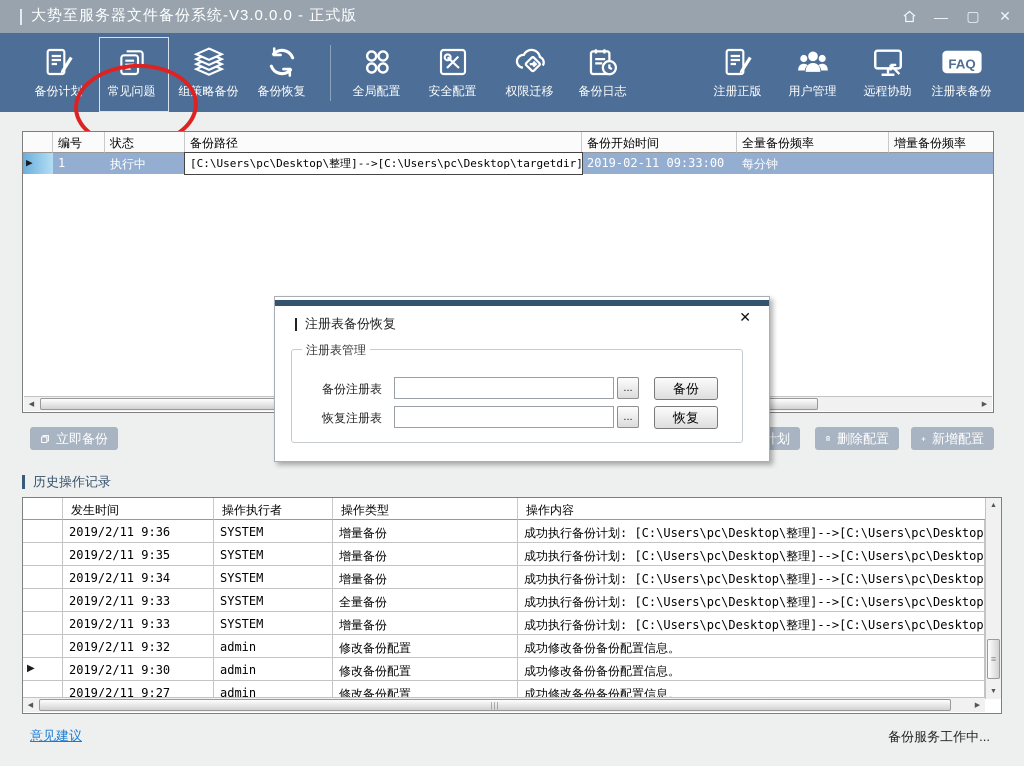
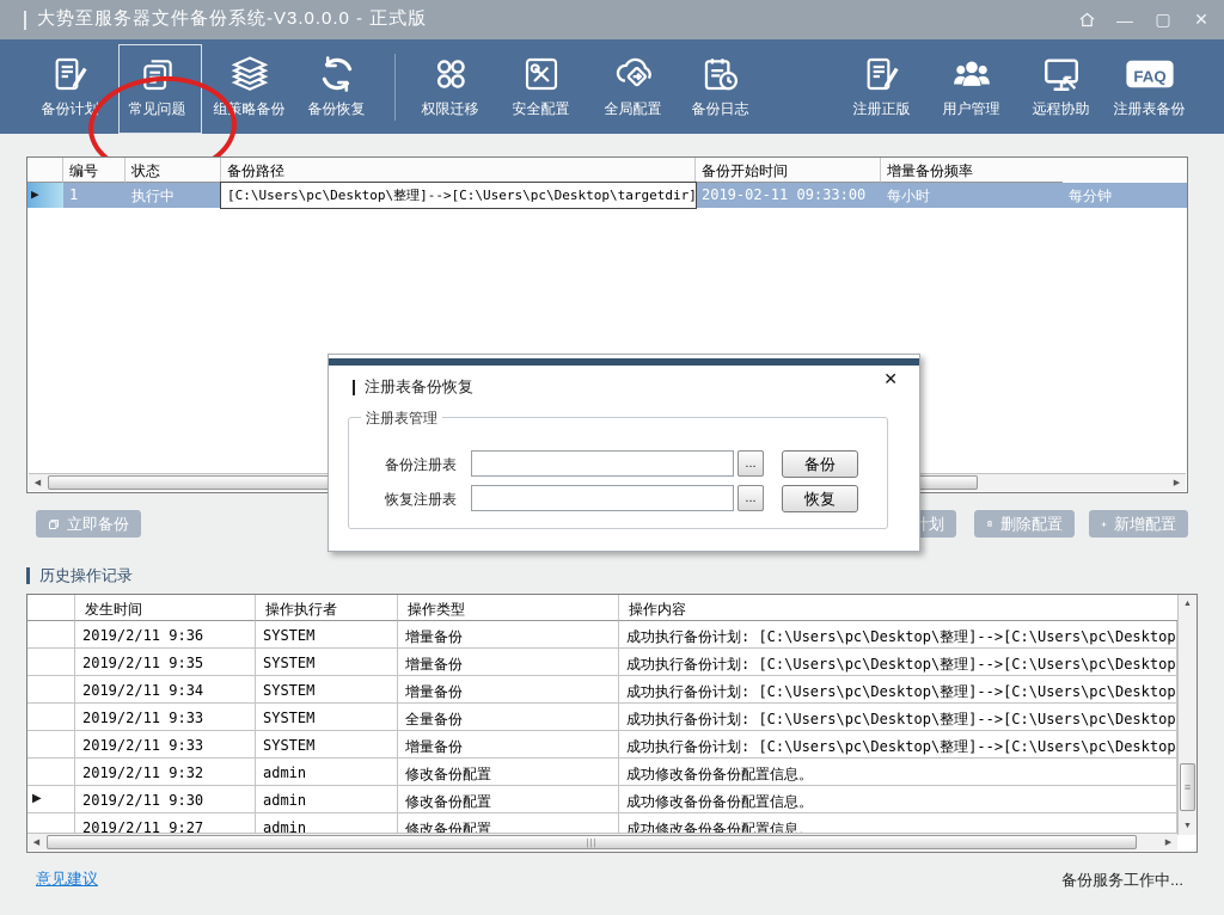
  大势至服务器文件备份系统-V3.0.0.0 - 正式版
  —
  ▢
  ✕
  备份计划
  常见问题
  组策略备份
  备份恢复
- 全局配置
+ 权限迁移
  安全配置
- 权限迁移
+ 全局配置
  备份日志
  注册正版
  用户管理
  远程协助
  FAQ
  注册表备份
  编号
  状态
  备份路径
  备份开始时间
- 全量备份频率
  增量备份频率
  ▶
  1
  执行中
  [C:\Users\pc\Desktop\整理]-->[C:\Users\pc\Desktop\targetdir]
  2019-02-11 09:33:00
+ 每小时
  每分钟
  立即备份
  计划
  删除配置
  新增配置
  历史操作记录
  发生时间
  操作执行者
  操作类型
  操作内容
  2019/2/11 9:36
  SYSTEM
  增量备份
  成功执行备份计划: [C:\Users\pc\Desktop\整理]-->[C:\Users\pc\Desktop
  2019/2/11 9:35
  SYSTEM
  增量备份
  成功执行备份计划: [C:\Users\pc\Desktop\整理]-->[C:\Users\pc\Desktop
  2019/2/11 9:34
  SYSTEM
  增量备份
  成功执行备份计划: [C:\Users\pc\Desktop\整理]-->[C:\Users\pc\Desktop
  2019/2/11 9:33
  SYSTEM
  全量备份
  成功执行备份计划: [C:\Users\pc\Desktop\整理]-->[C:\Users\pc\Desktop
  2019/2/11 9:33
  SYSTEM
  增量备份
  成功执行备份计划: [C:\Users\pc\Desktop\整理]-->[C:\Users\pc\Desktop
  2019/2/11 9:32
  admin
  修改备份配置
  成功修改备份备份配置信息。
  ▶
  2019/2/11 9:30
  admin
  修改备份配置
  成功修改备份备份配置信息。
  2019/2/11 9:27
  admin
  修改备份配置
  成功修改备份备份配置信息。
  ≡
  |||
  意见建议
  备份服务工作中...
  注册表备份恢复
  ✕
  注册表管理
  备份注册表
  ...
  备份
  恢复注册表
  ...
  恢复
